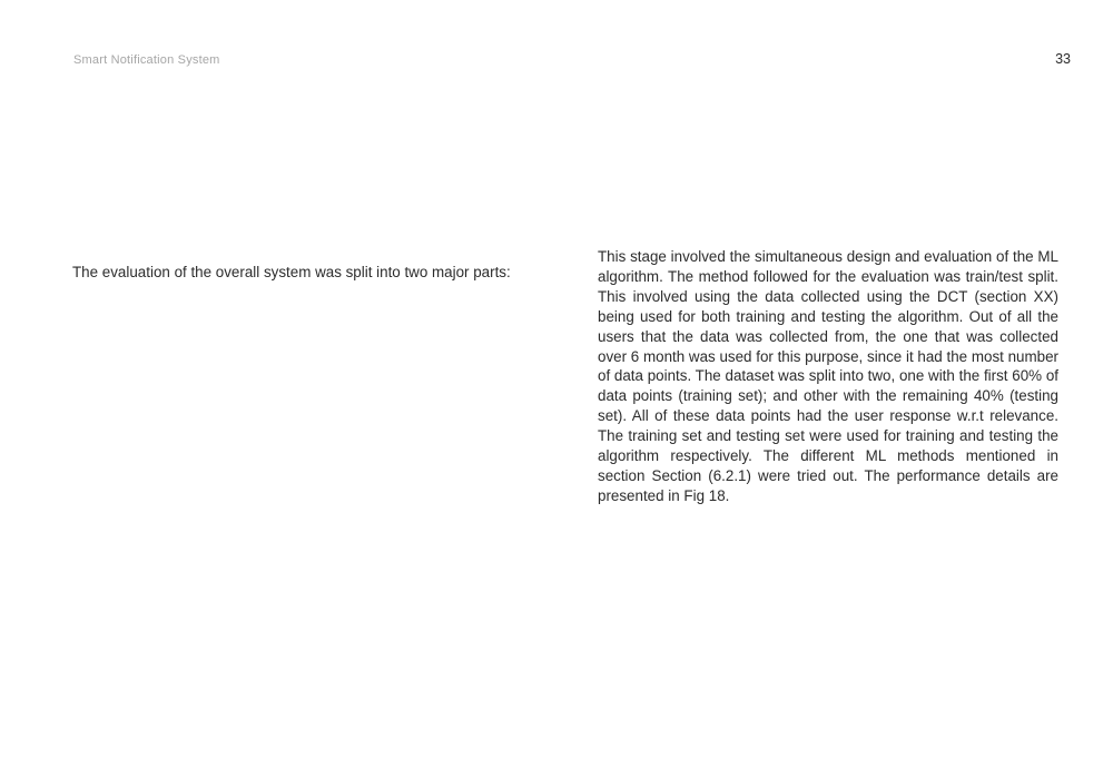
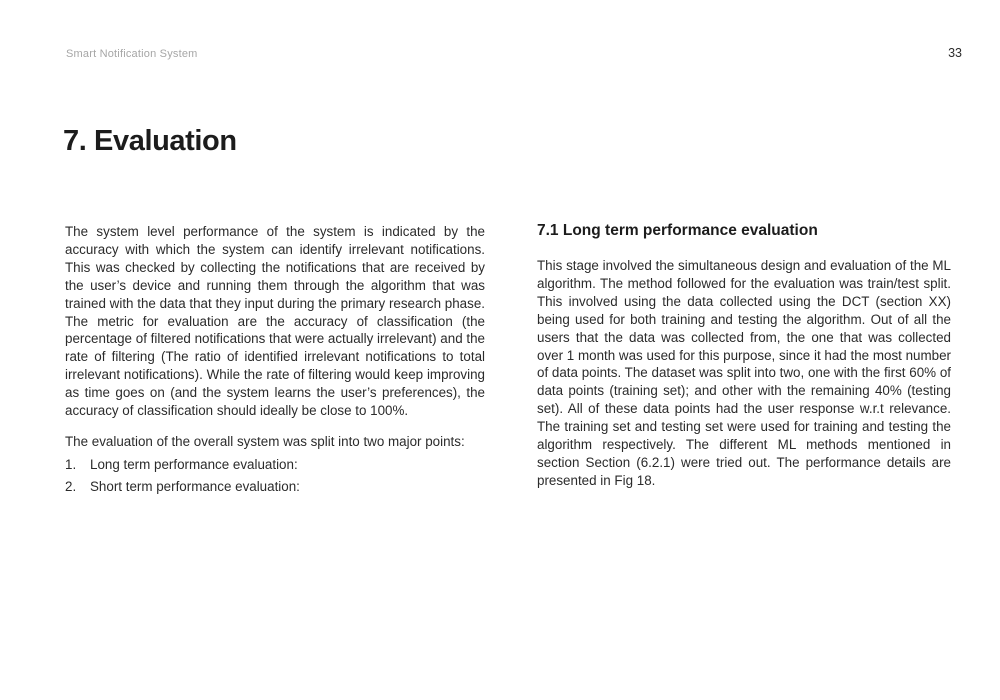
  Smart Notification System
  33
+ 7. Evaluation
+ The system level performance of the system is indicated by the accuracy with which the system can identify irrelevant notifications. This was checked by collecting the notifications that are received by the user’s device and running them through the algorithm that was trained with the data that they input during the primary research phase. The metric for evaluation are the accuracy of classification (the percentage of filtered notifications that were actually irrelevant) and the rate of filtering (The ratio of identified irrelevant notifications to total irrelevant notifications). While the rate of filtering would keep improving as time goes on (and the system learns the user’s preferences), the accuracy of classification should ideally be close to 100%.
- The evaluation of the overall system was split into two major parts:
+ The evaluation of the overall system was split into two major points:
+ 1.
+ Long term performance evaluation:
+ 2.
+ Short term performance evaluation:
+ 7.1 Long term performance evaluation
- This stage involved the simultaneous design and evaluation of the ML algorithm. The method followed for the evaluation was train/test split. This involved using the data collected using the DCT (section XX) being used for both training and testing the algorithm. Out of all the users that the data was collected from, the one that was collected over 6 month was used for this purpose, since it had the most number of data points. The dataset was split into two, one with the first 60% of data points (training set); and other with the remaining 40% (testing set). All of these data points had the user response w.r.t relevance. The training set and testing set were used for training and testing the algorithm respectively. The different ML methods mentioned in section Section (6.2.1) were tried out. The performance details are presented in Fig 18.
+ This stage involved the simultaneous design and evaluation of the ML algorithm. The method followed for the evaluation was train/test split. This involved using the data collected using the DCT (section XX) being used for both training and testing the algorithm. Out of all the users that the data was collected from, the one that was collected over 1 month was used for this purpose, since it had the most number of data points. The dataset was split into two, one with the first 60% of data points (training set); and other with the remaining 40% (testing set). All of these data points had the user response w.r.t relevance. The training set and testing set were used for training and testing the algorithm respectively. The different ML methods mentioned in section Section (6.2.1) were tried out. The performance details are presented in Fig 18.
